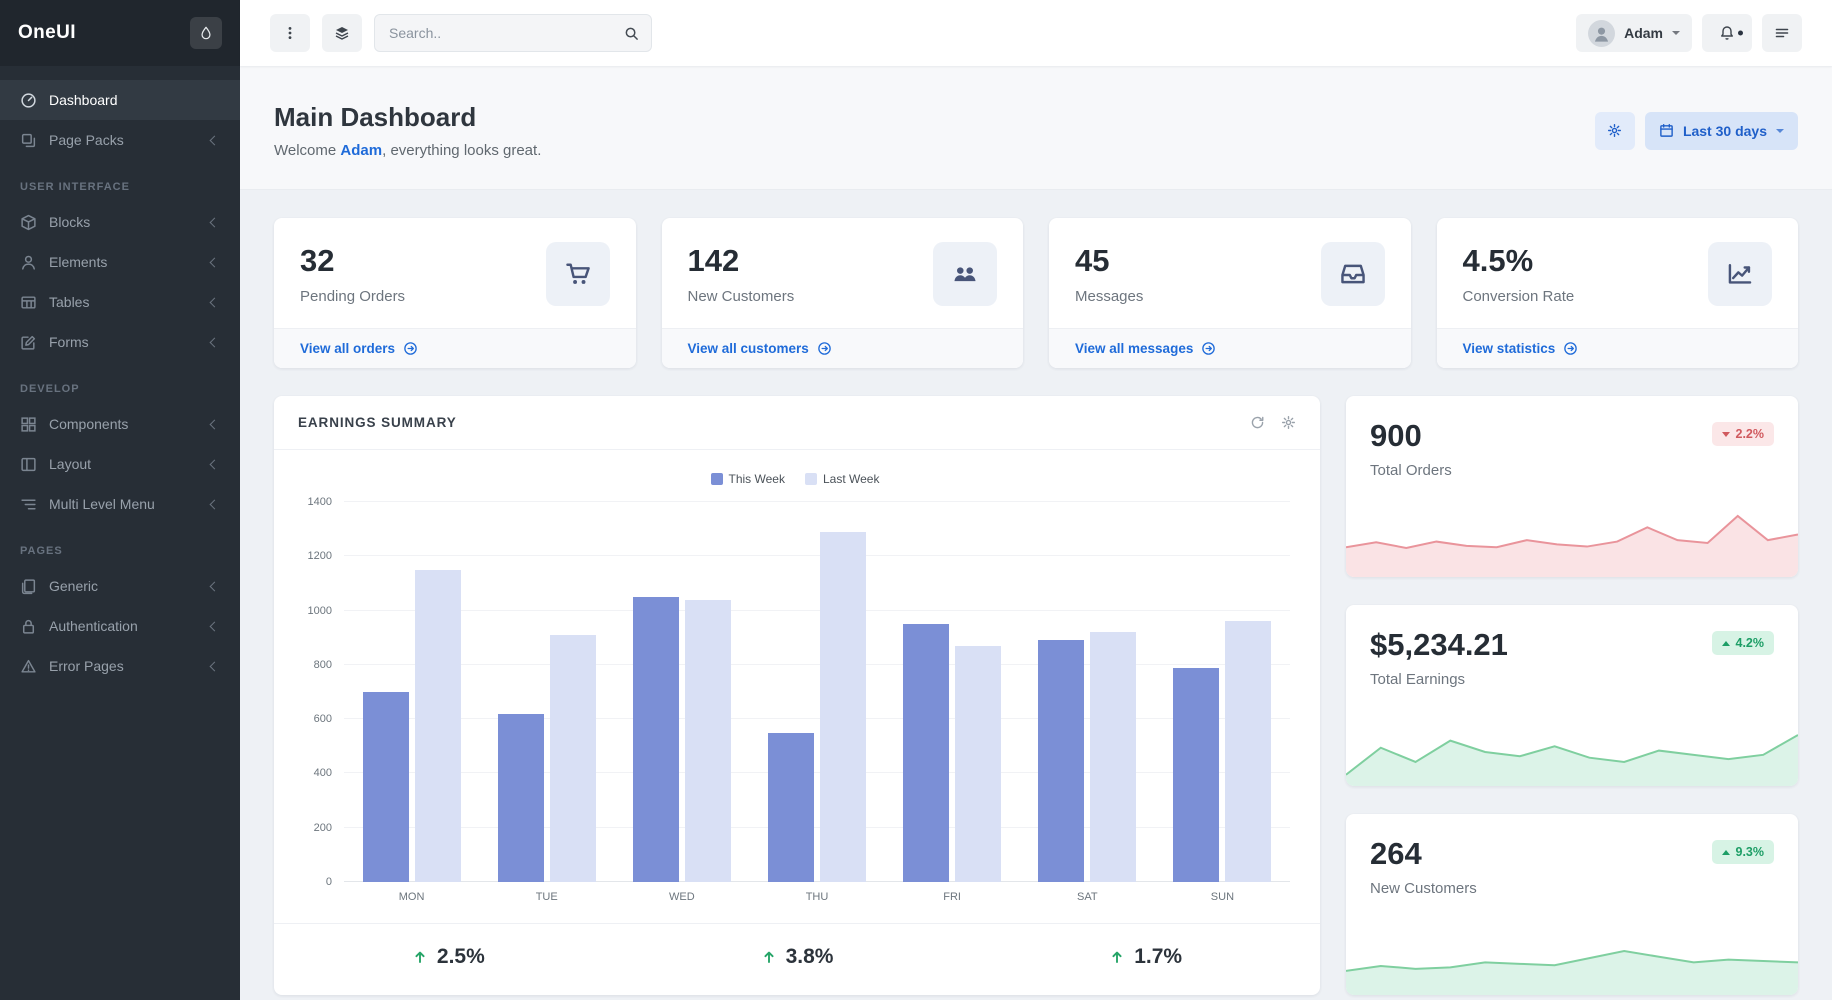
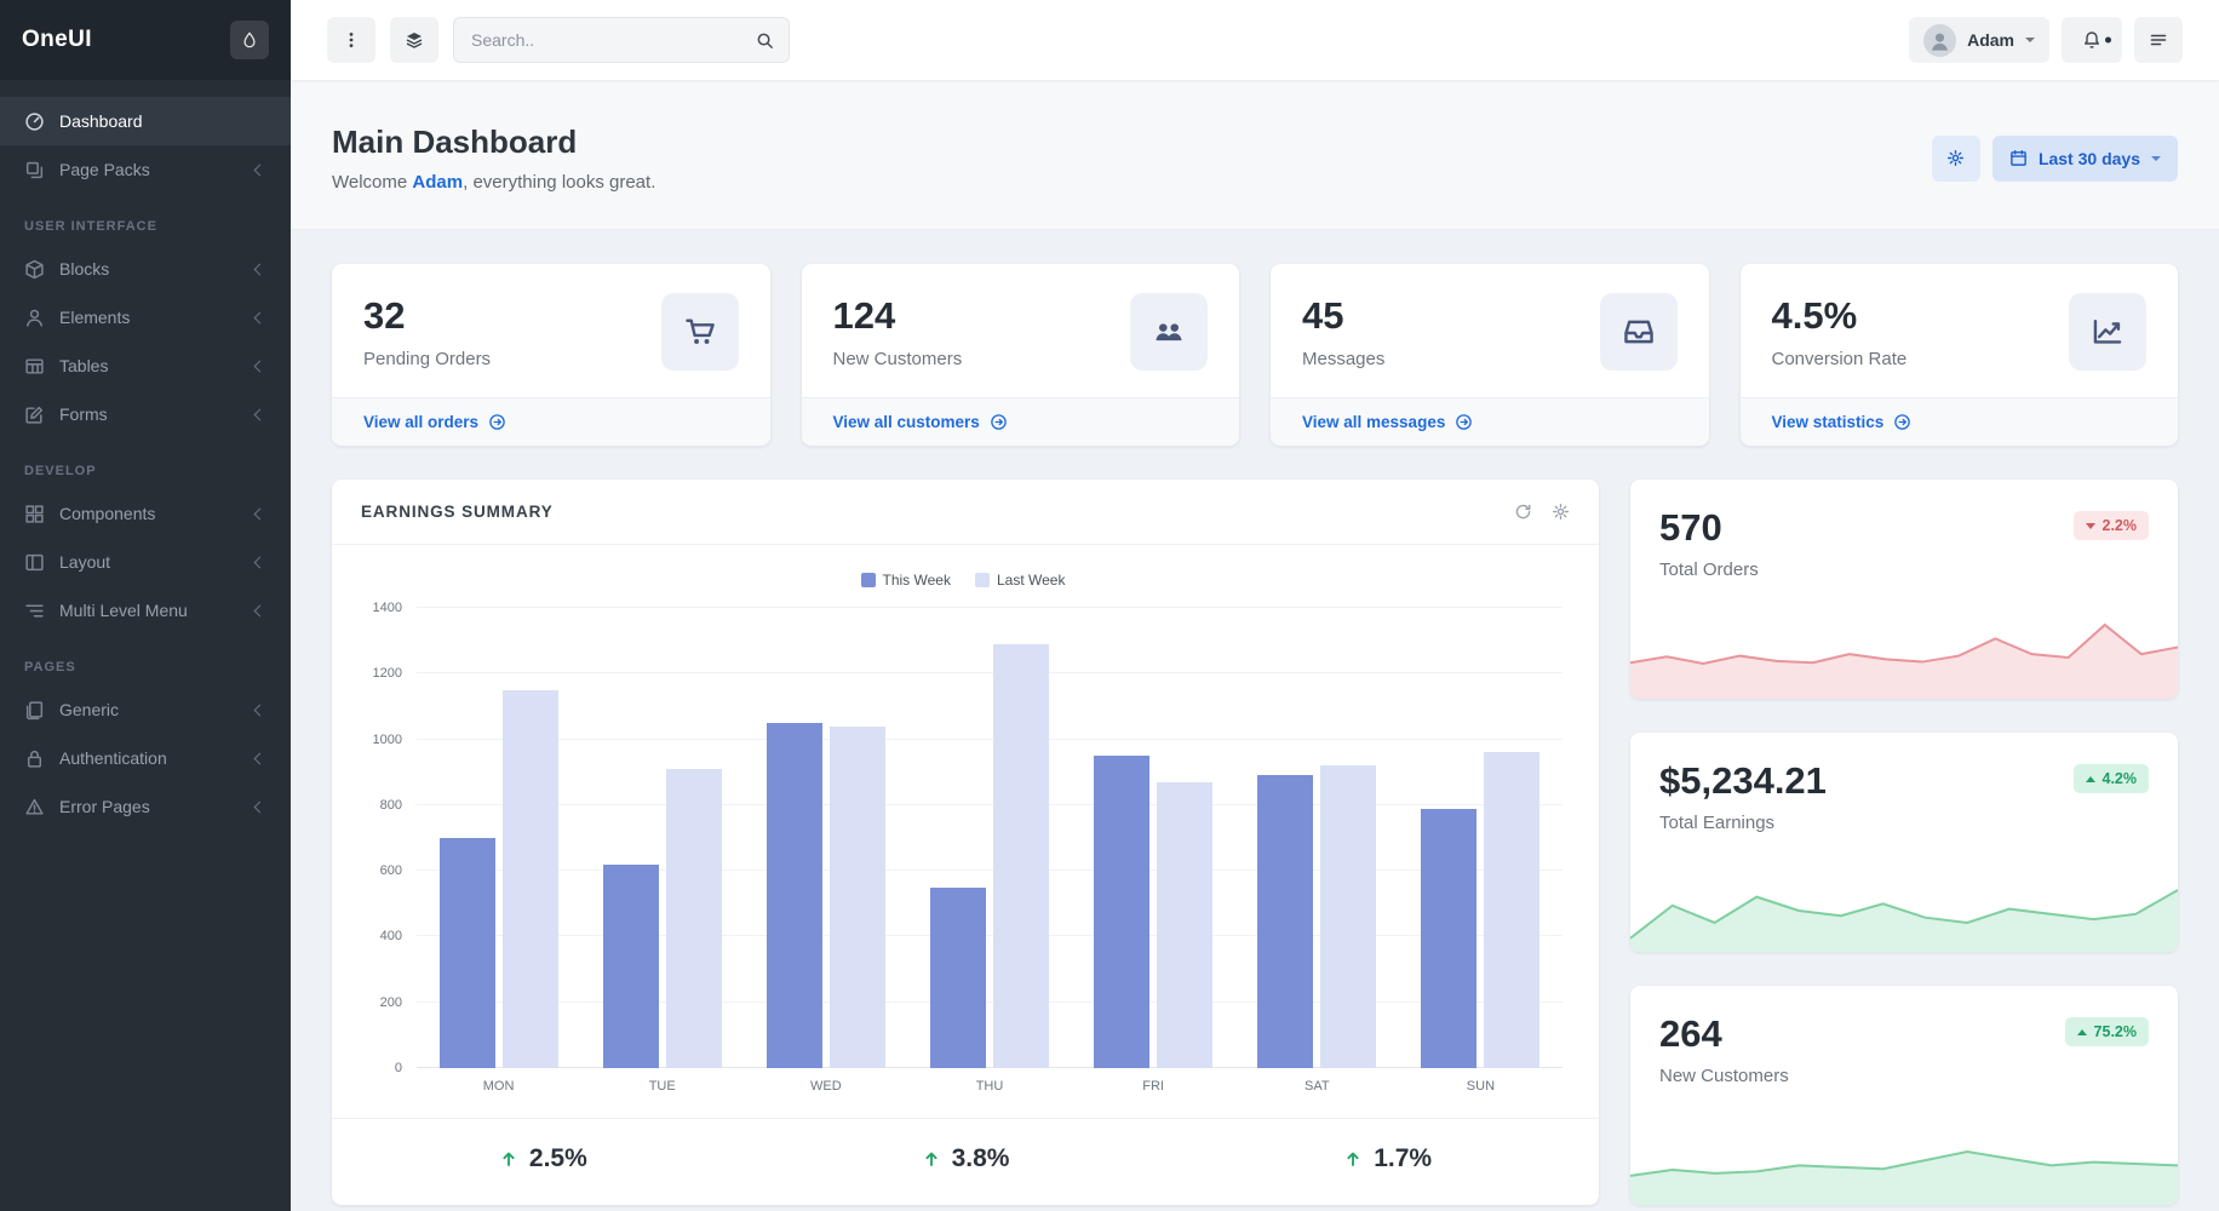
  OneUI
  Dashboard
  Page Packs
  USER INTERFACE
  Blocks
  Elements
  Tables
  Forms
  DEVELOP
  Components
  Layout
  Multi Level Menu
  PAGES
  Generic
  Authentication
  Error Pages
  Search..
  Adam
  Main Dashboard
  Welcome Adam, everything looks great.
  Last 30 days
  32
  Pending Orders
  View all orders
- 142
+ 124
  New Customers
  View all customers
  45
  Messages
  View all messages
  4.5%
  Conversion Rate
  View statistics
  EARNINGS SUMMARY
  This Week
  Last Week
  0
  200
  400
  600
  800
  1000
  1200
  1400
  MON
  TUE
  WED
  THU
  FRI
  SAT
  SUN
  2.5%
  3.8%
  1.7%
- 900
+ 570
  Total Orders
  2.2%
  $5,234.21
  Total Earnings
  4.2%
  264
  New Customers
- 9.3%
+ 75.2%
